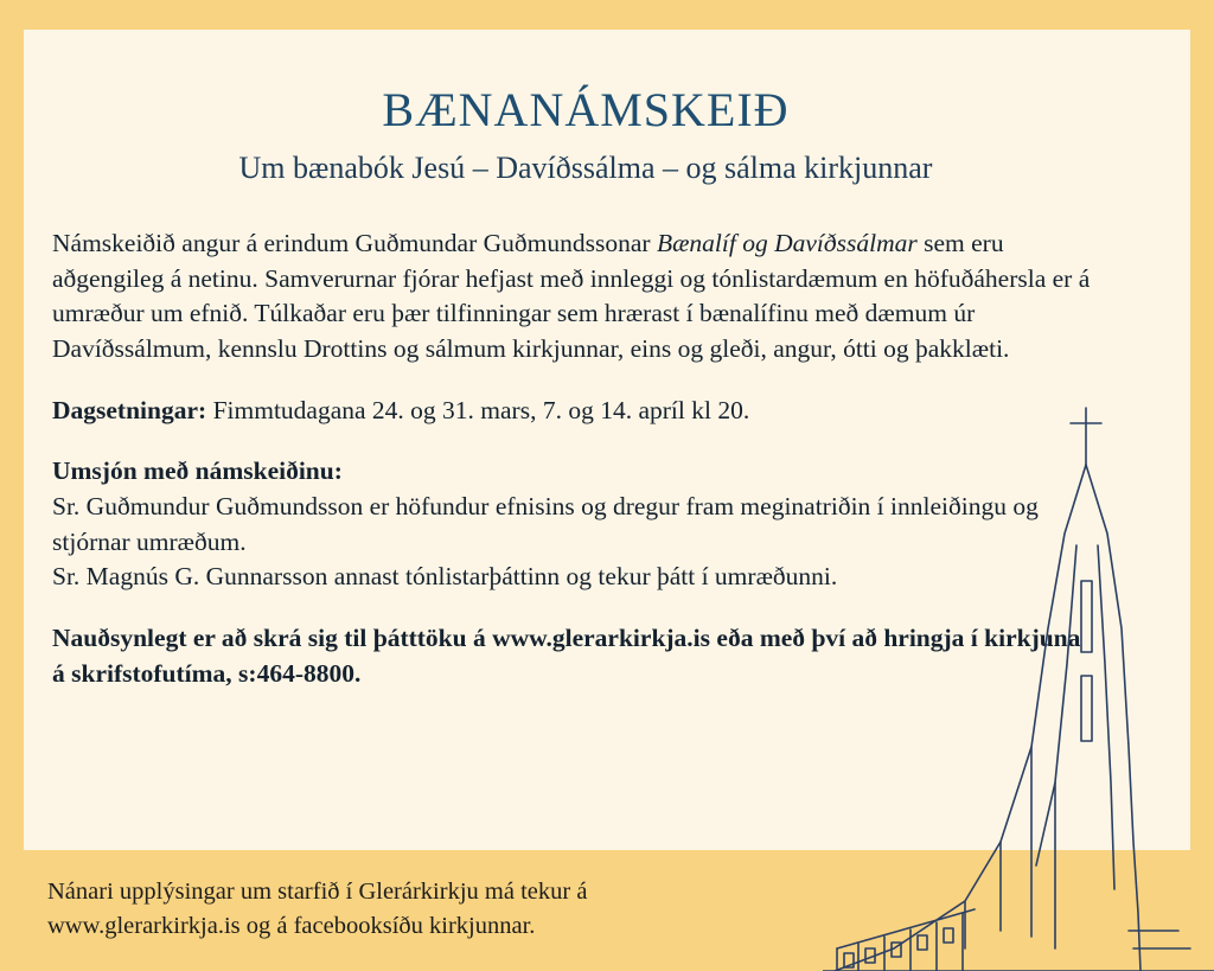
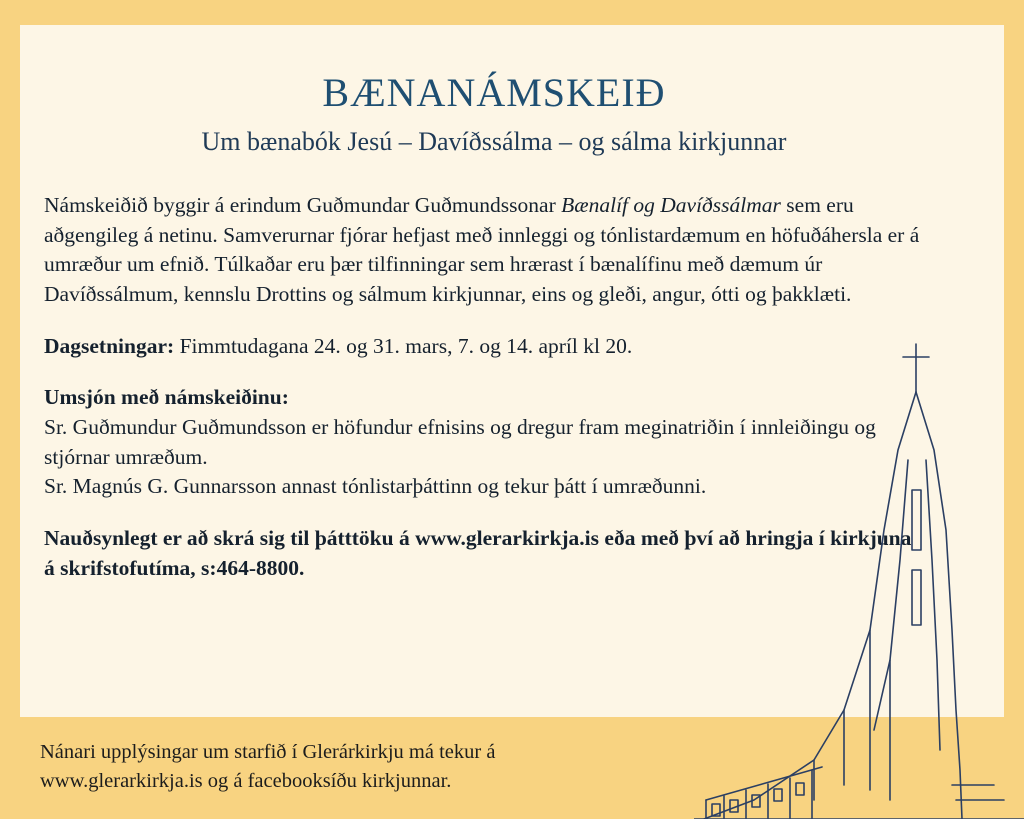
  BÆNANÁMSKEIÐ
  Um bænabók Jesú – Davíðssálma – og sálma kirkjunnar
- Námskeiðið angur á erindum Guðmundar Guðmundssonar Bænalíf og Davíðssálmar sem eru aðgengileg á netinu. Samverurnar fjórar hefjast með innleggi og tónlistardæmum en höfuðáhersla er á umræður um efnið. Túlkaðar eru þær tilfinningar sem hrærast í bænalífinu með dæmum úr Davíðssálmum, kennslu Drottins og sálmum kirkjunnar, eins og gleði, angur, ótti og þakklæti.
+ Námskeiðið byggir á erindum Guðmundar Guðmundssonar Bænalíf og Davíðssálmar sem eru aðgengileg á netinu. Samverurnar fjórar hefjast með innleggi og tónlistardæmum en höfuðáhersla er á umræður um efnið. Túlkaðar eru þær tilfinningar sem hrærast í bænalífinu með dæmum úr Davíðssálmum, kennslu Drottins og sálmum kirkjunnar, eins og gleði, angur, ótti og þakklæti.
  Dagsetningar: Fimmtudagana 24. og 31. mars, 7. og 14. apríl kl 20.
  Umsjón með námskeiðinu:
  Sr. Guðmundur Guðmundsson er höfundur efnisins og dregur fram meginatriðin í innleiðingu og stjórnar umræðum.
  Sr. Magnús G. Gunnarsson annast tónlistarþáttinn og tekur þátt í umræðunni.
  Nauðsynlegt er að skrá sig til þátttöku á www.glerarkirkja.is eða með því að hringja í kirkjna á skrifstofutíma, s:464-8800.
  Nánari upplýsingar um starfið í Glerárkirkju má tekur á
  www.glerarkirkja.is og á facebooksíðu kirkjunnar.
